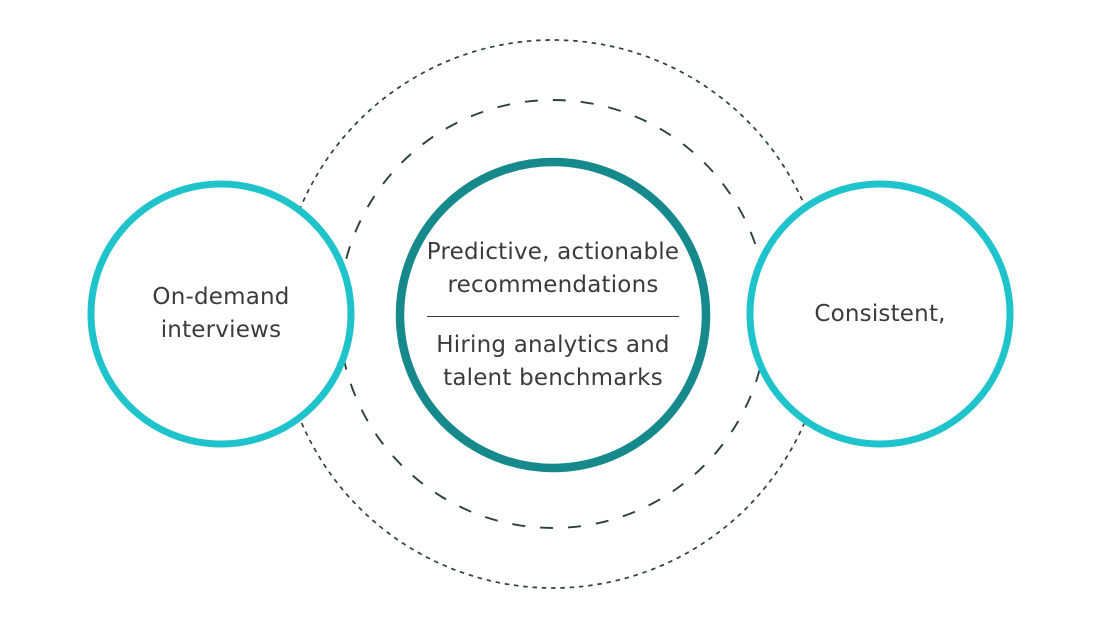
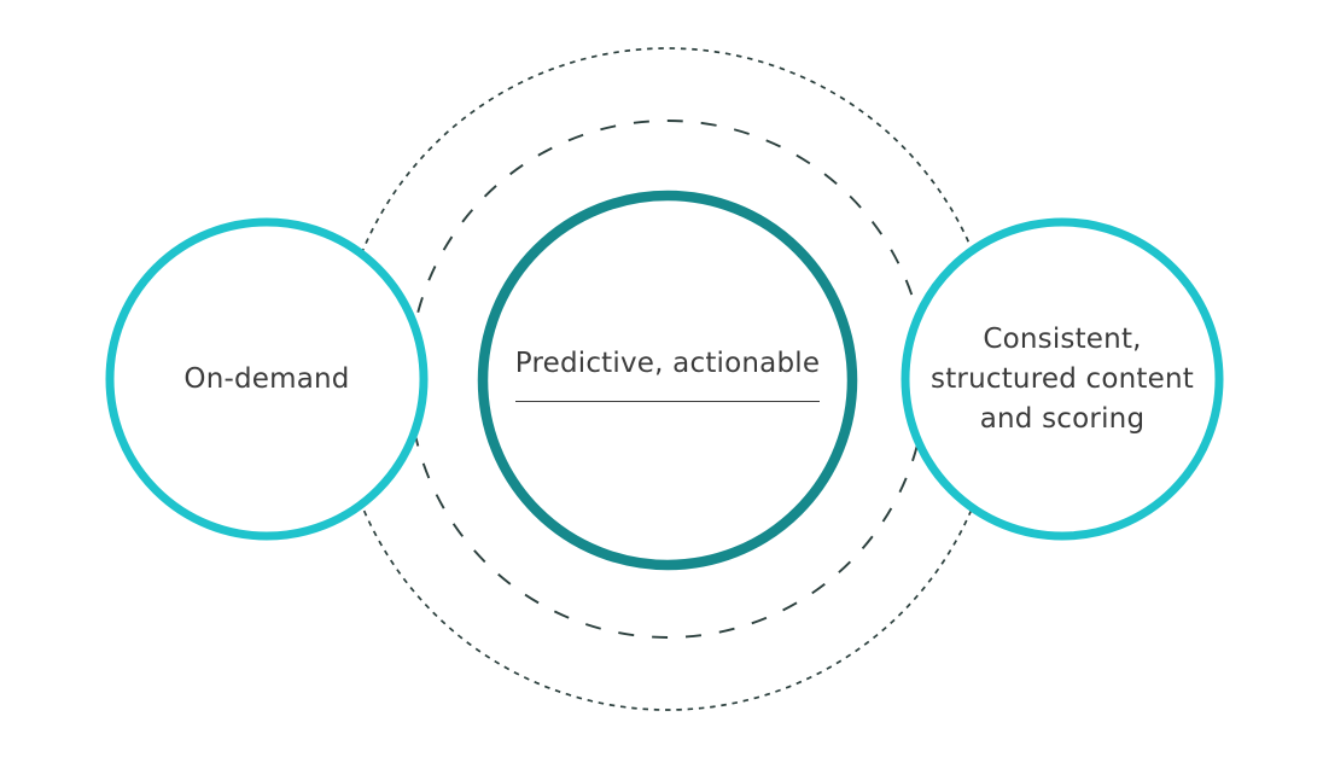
  On-demand
- interviews
  Predictive, actionable
- recommendations
- Hiring analytics and
- talent benchmarks
  Consistent,
+ structured content
+ and scoring
